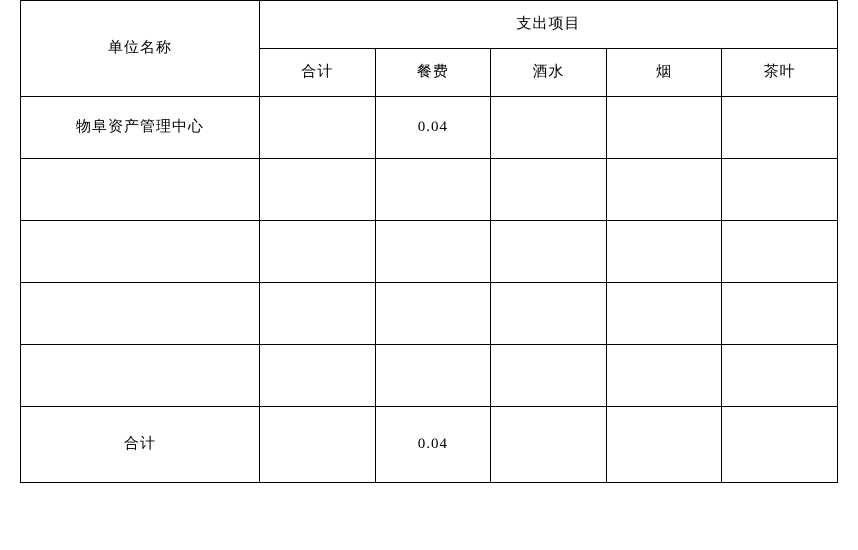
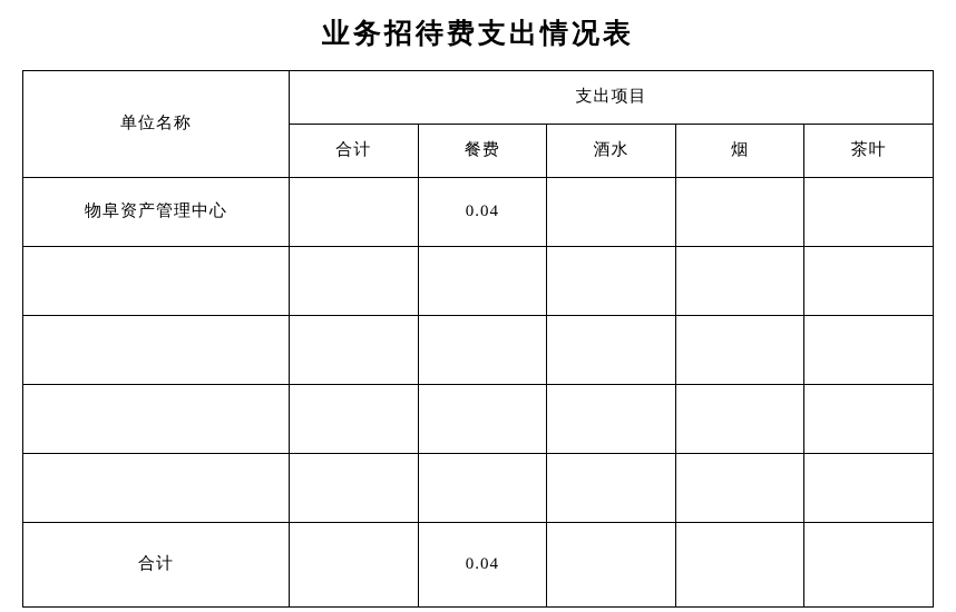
+ 业务招待费支出情况表
  单位名称	支出项目
  合计	餐费	酒水	烟	茶叶
  物阜资产管理中心		0.04
  合计		0.04
